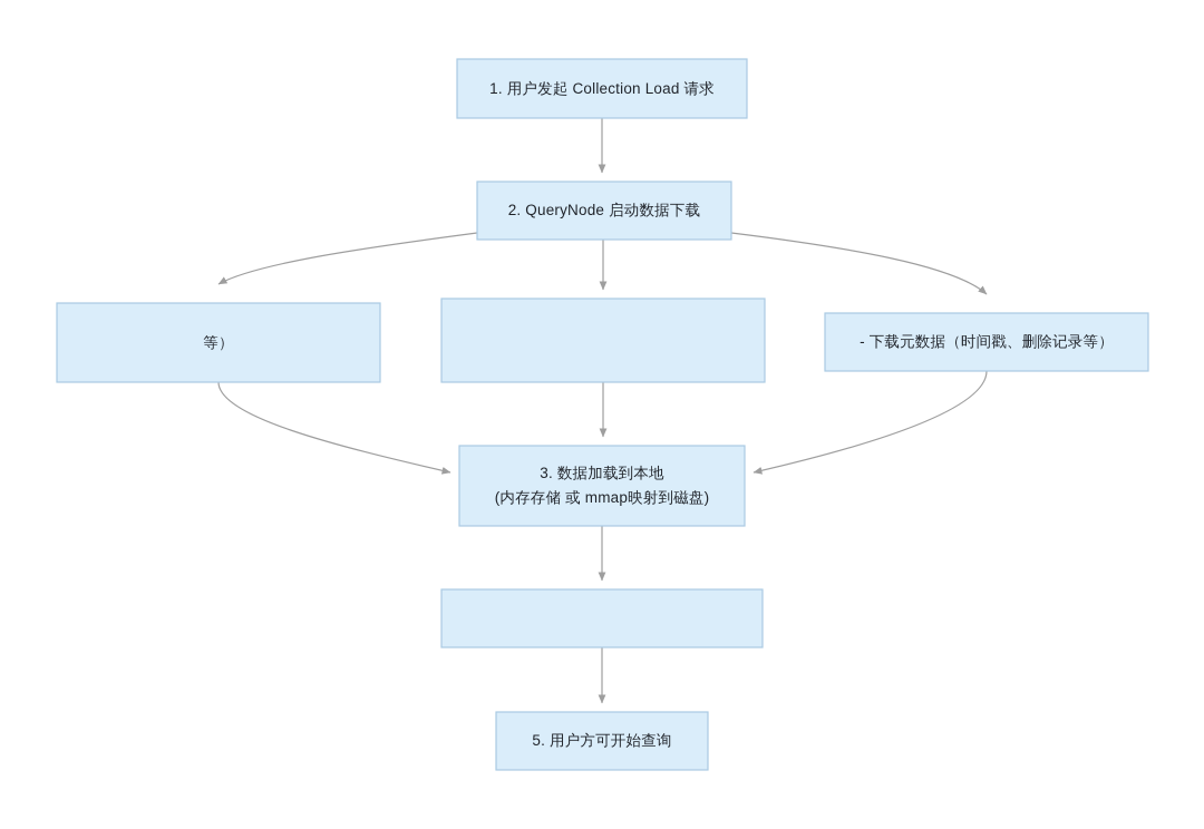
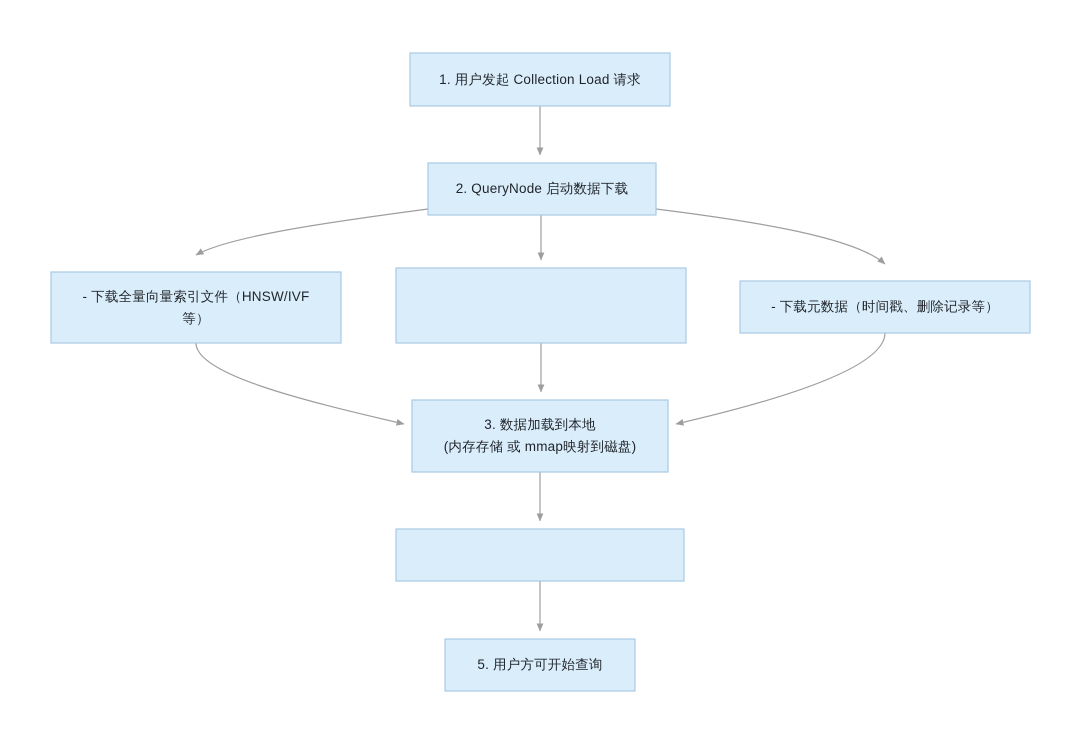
  1. 用户发起 Collection Load 请求
  2. QueryNode 启动数据下载
+ - 下载全量向量索引文件（HNSW/IVF
  等）
  - 下载元数据（时间戳、删除记录等）
  3. 数据加载到本地
  (内存存储 或 mmap映射到磁盘)
  5. 用户方可开始查询
